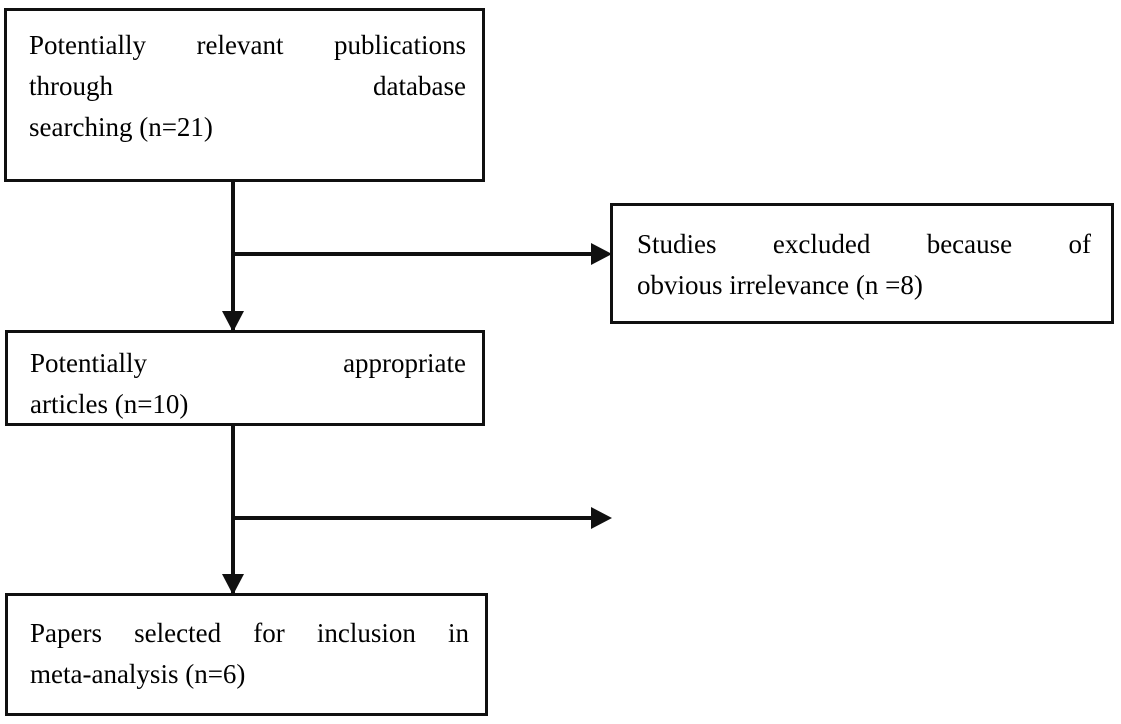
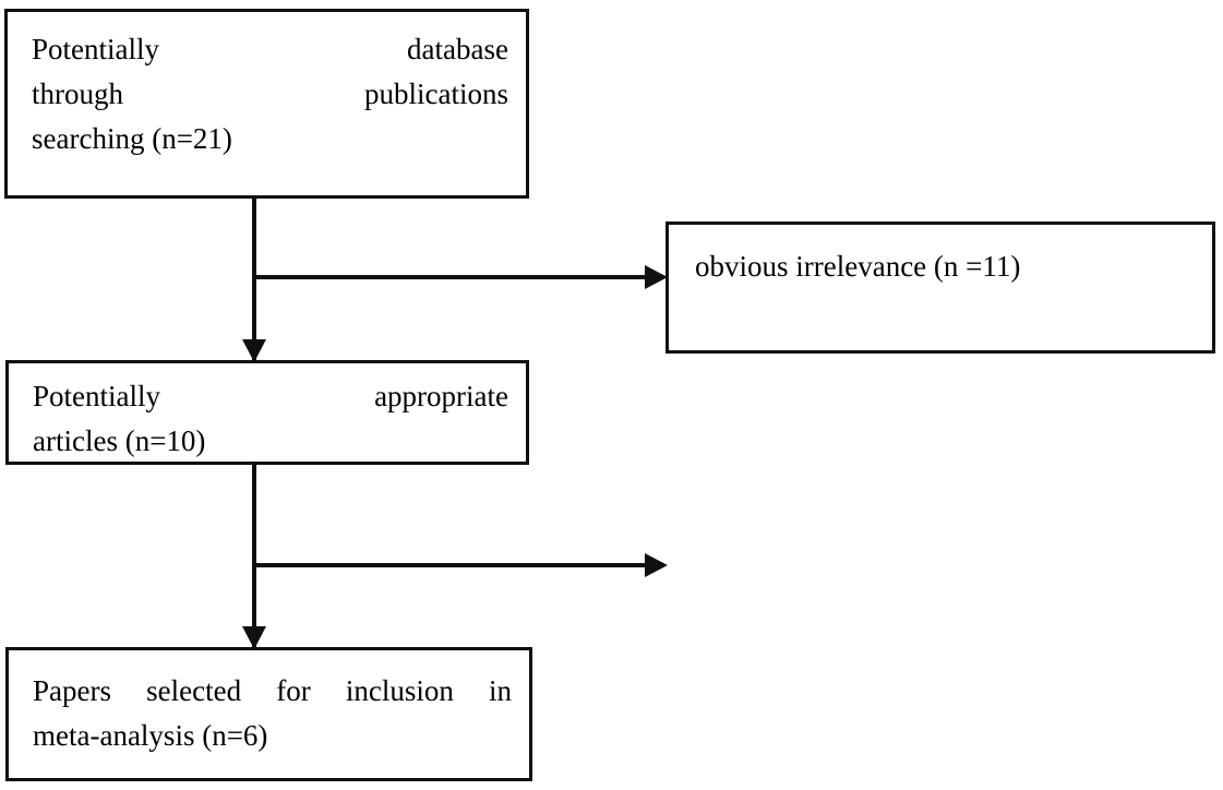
  Potentially
- relevant
- publications
+ database
  through
- database
+ publications
  searching (n=21)
- Studies
- excluded
- because
- of
- obvious irrelevance (n =8)
+ obvious irrelevance (n =11)
  Potentially
  appropriate
  articles (n=10)
  Papers
  selected
  for
  inclusion
  in
  meta-analysis (n=6)
